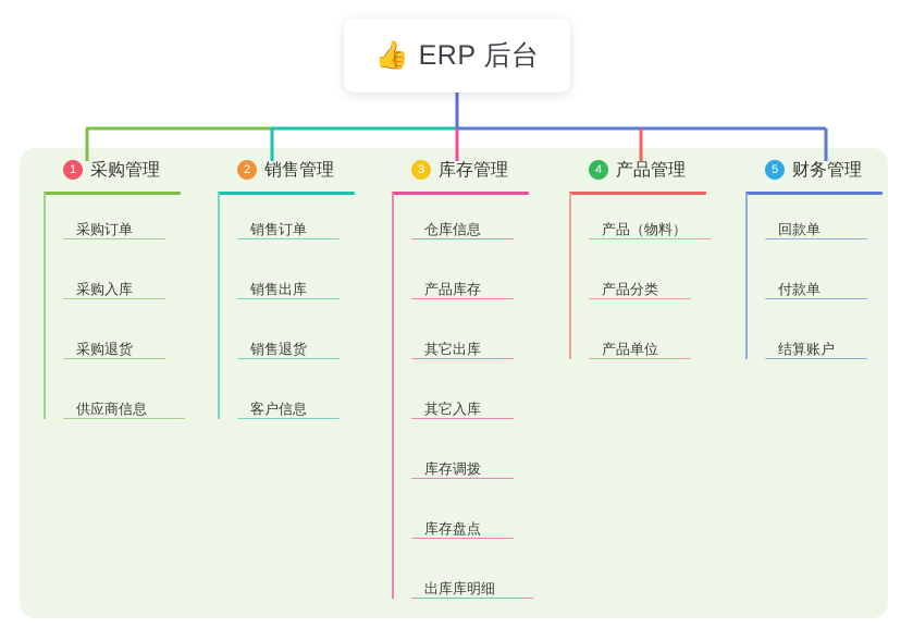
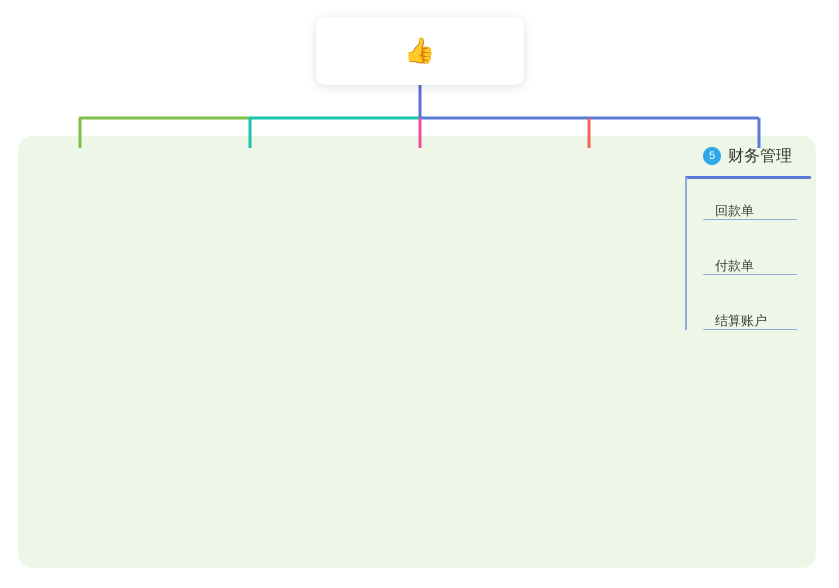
  👍
- ERP 后台
- 1
- 采购管理
- 采购订单
- 采购入库
- 采购退货
- 供应商信息
- 2
- 销售管理
- 销售订单
- 销售出库
- 销售退货
- 客户信息
- 3
- 库存管理
- 仓库信息
- 产品库存
- 其它出库
- 其它入库
- 库存调拨
- 库存盘点
- 出库库明细
- 4
- 产品管理
- 产品（物料）
- 产品分类
- 产品单位
  5
  财务管理
  回款单
  付款单
  结算账户
